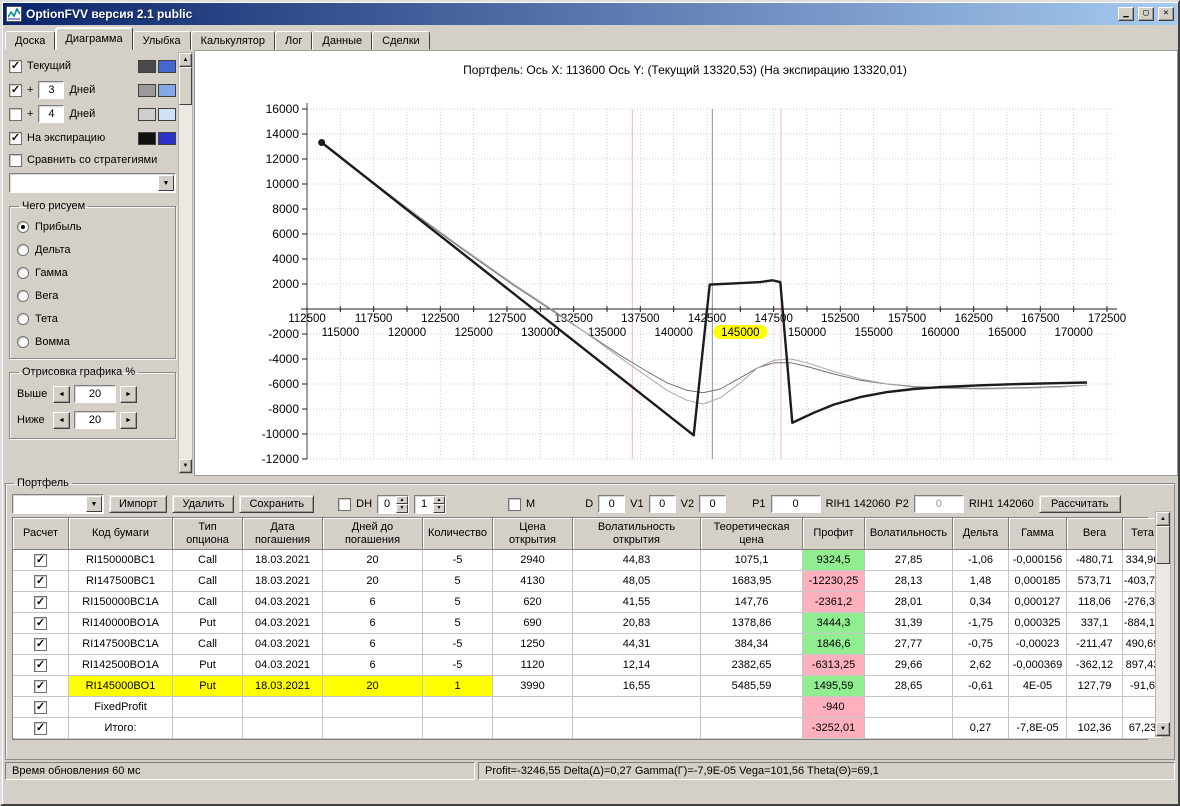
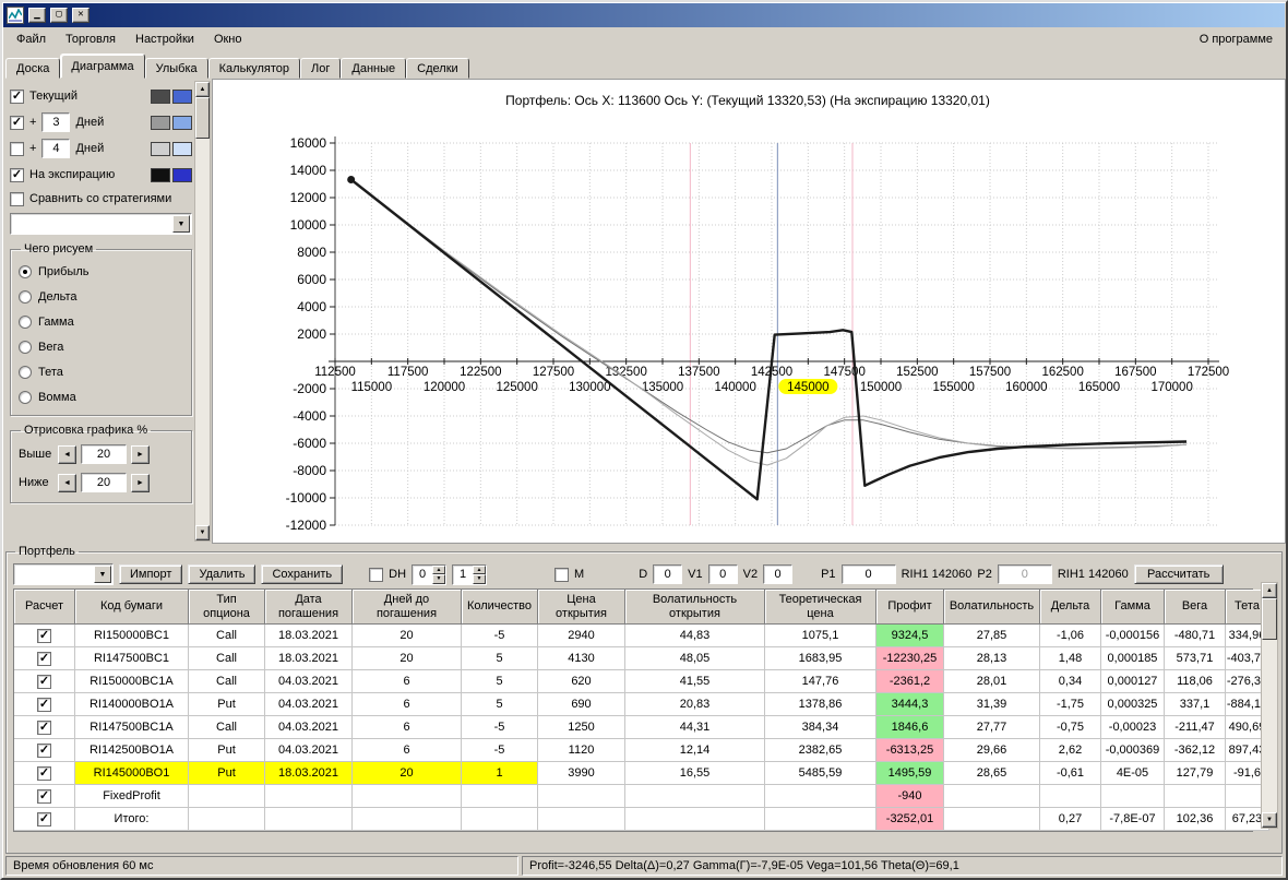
- OptionFVV версия 2.1 public
  ▁
  ▢
  ✕
+ Файл
+ Торговля
+ Настройки
+ Окно
+ О программе
  Доска
  Диаграмма
  Улыбка
  Калькулятор
  Лог
  Данные
  Сделки
  Текущий
  +
  3
  Дней
  +
  4
  Дней
  На экспирацию
  Сравнить со стратегиями
  Чего рисуем
  Прибыль
  Дельта
  Гамма
  Вега
  Тета
  Вомма
  Отрисовка графика %
  Выше
  20
  Ниже
  20
  Портфель: Ось X: 113600 Ось Y: (Текущий 13320,53) (На экспирацию 13320,01)
  16000
  14000
  12000
  10000
  8000
  6000
  4000
  2000
  -2000
  -4000
  -6000
  -8000
  -10000
  -12000
  112500
  117500
  122500
  127500
  132500
  137500
  142500
  14750
  152500
  157500
  162500
  167500
  172500
  115000
  120000
  125000
  130000
  135000
  140000
  145000
  150000
  155000
  160000
  165000
  170000
  Портфель
  Импорт
  Удалить
  Сохранить
  DH
  0
  1
  М
  D
  0
  V1
  0
  V2
  0
  P1
  0
  RIH1 142060
  P2
  0
  RIH1 142060
  Рассчитать
  Расчет
  Код бумаги
  Тип
  опциона
  Дата
  погашения
  Дней до
  погашения
  Количество
  Цена
  открытия
  Волатильность
  открытия
  Теоретическая
  цена
  Профит
  Волатильность
  Дельта
  Гамма
  Вега
  Тета
  RI150000BC1
  Call
  18.03.2021
  20
  -5
  2940
  44,83
  1075,1
  9324,5
  27,85
  -1,06
  -0,000156
  -480,71
  334,9
  RI147500BC1
  Call
  18.03.2021
  20
  5
  4130
  48,05
  1683,95
  -12230,25
  28,13
  1,48
  0,000185
  573,71
  -403,7
  RI150000BC1A
  Call
  04.03.2021
  6
  5
  620
  41,55
  147,76
  -2361,2
  28,01
  0,34
  0,000127
  118,06
  -276,3
  RI140000BO1A
  Put
  04.03.2021
  6
  5
  690
  20,83
  1378,86
  3444,3
  31,39
  -1,75
  0,000325
  337,1
  -884,1
  RI147500BC1A
  Call
  04.03.2021
  6
  -5
  1250
  44,31
  384,34
  1846,6
  27,77
  -0,75
  -0,00023
  -211,47
  490,6
  RI142500BO1A
  Put
  04.03.2021
  6
  -5
  1120
  12,14
  2382,65
  -6313,25
  29,66
  2,62
  -0,000369
  -362,12
  897,4
  RI145000BO1
  Put
  18.03.2021
  20
  1
  3990
  16,55
  5485,59
  1495,59
  28,65
  -0,61
  4E-05
  127,79
  -91,6
  FixedProfit
  -940
  Итого:
  -3252,01
  0,27
- -7,8E-05
+ -7,8E-07
  102,36
  67,23
  Время обновления 60 мс
  Profit=-3246,55 Delta(Δ)=0,27 Gamma(Γ)=-7,9E-05 Vega=101,56 Theta(Θ)=69,1
